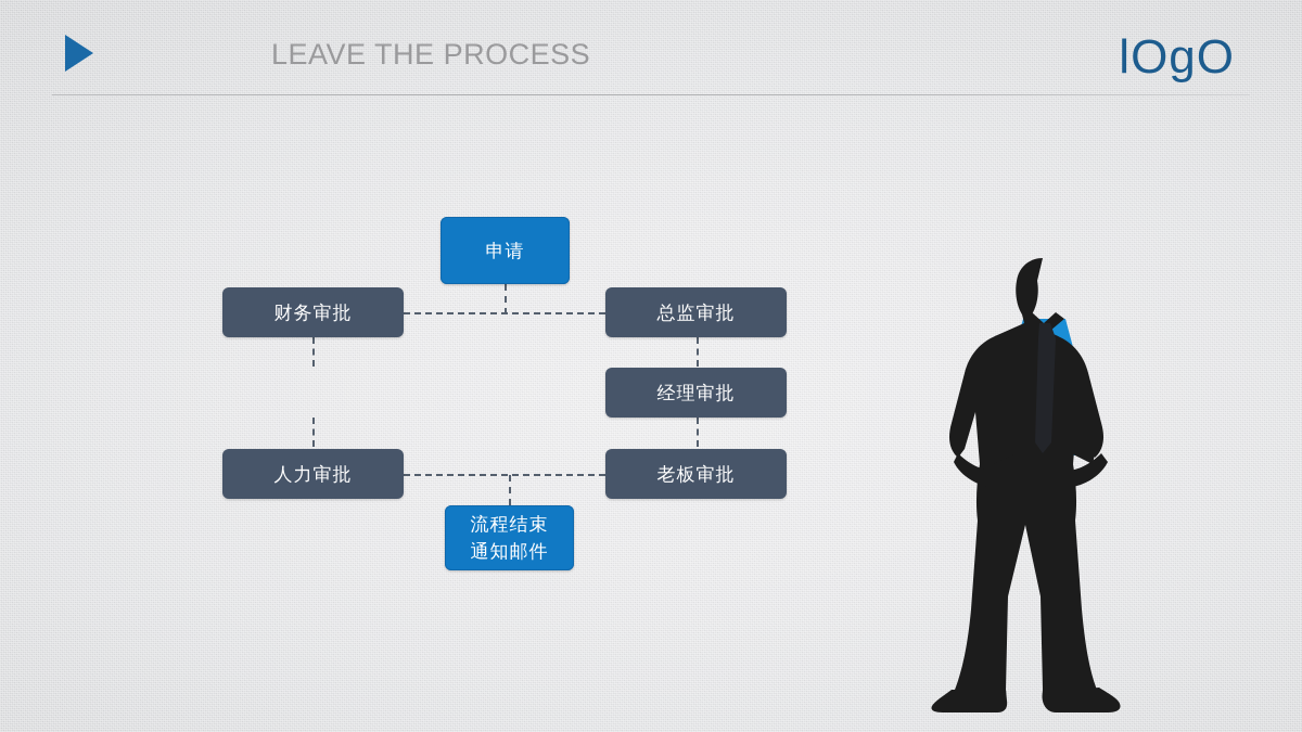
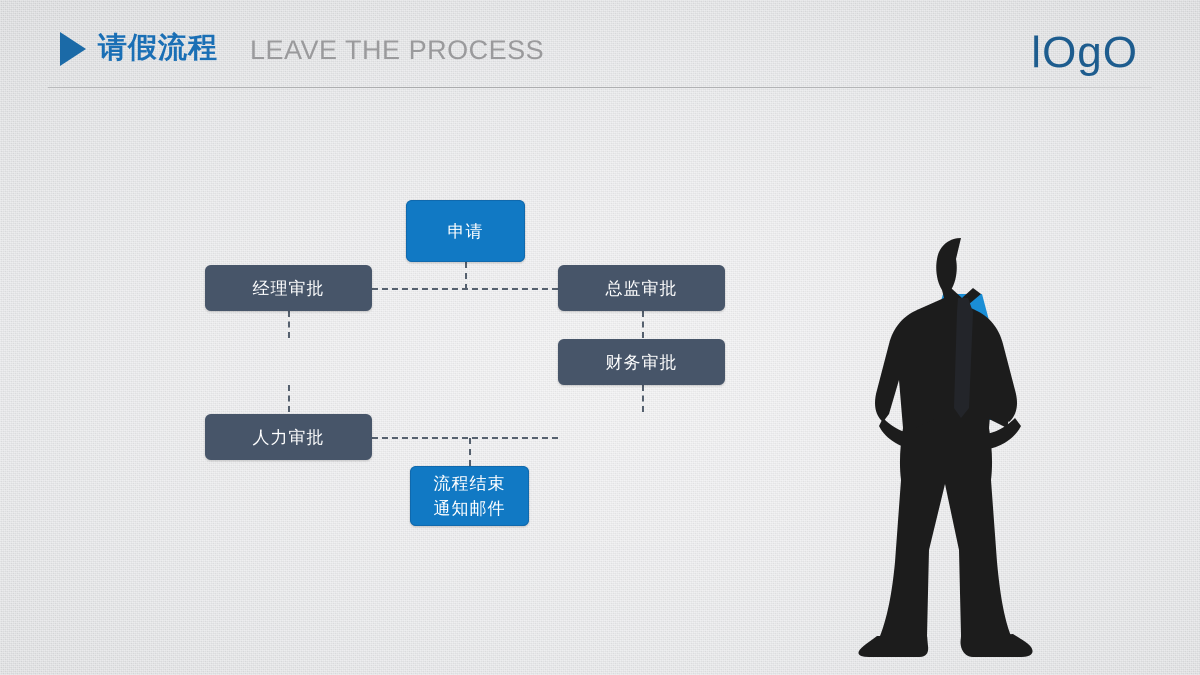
+ 请假流程
  LEAVE THE PROCESS
  lOgO
  申请
- 财务审批
+ 经理审批
  总监审批
- 经理审批
+ 财务审批
  人力审批
- 老板审批
  流程结束
  通知邮件
